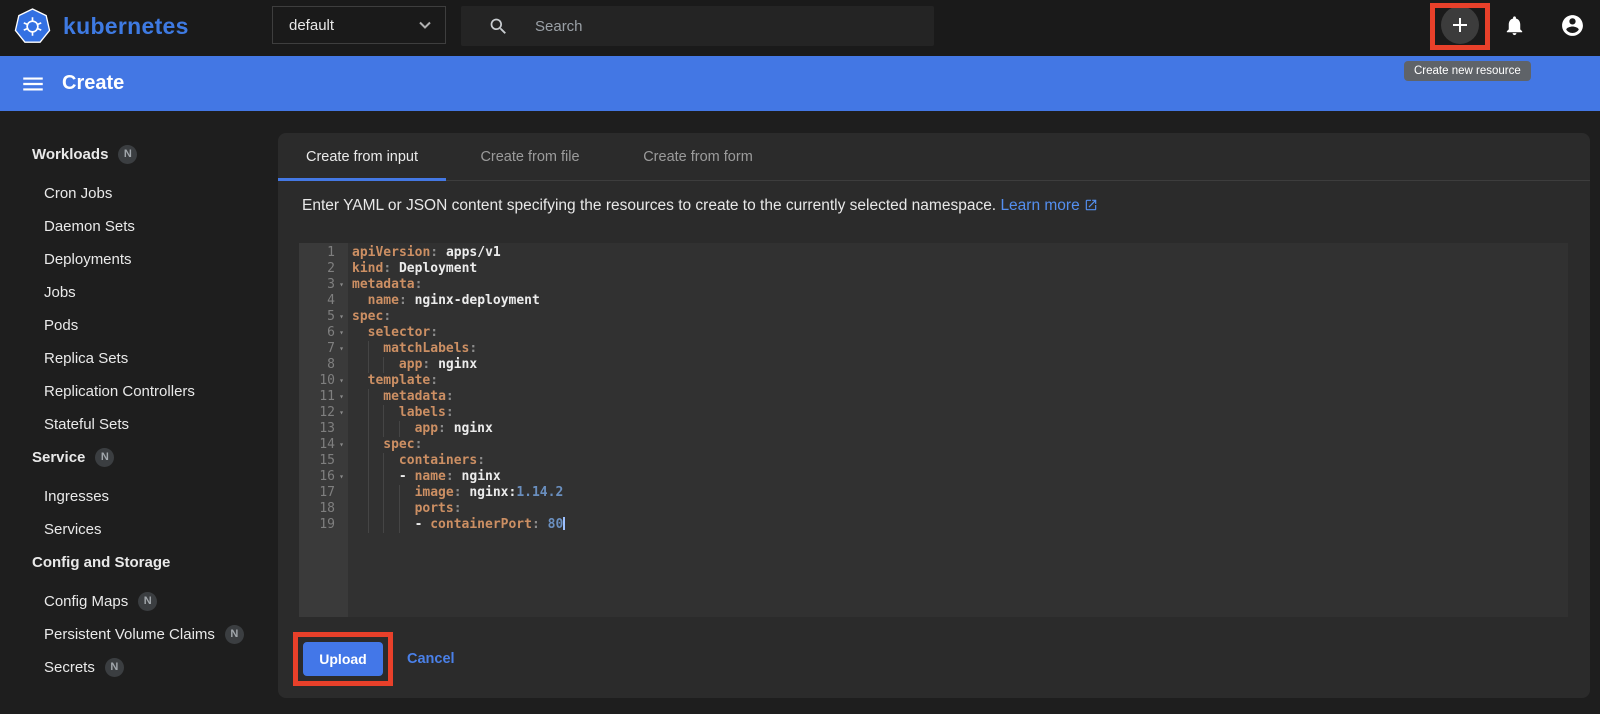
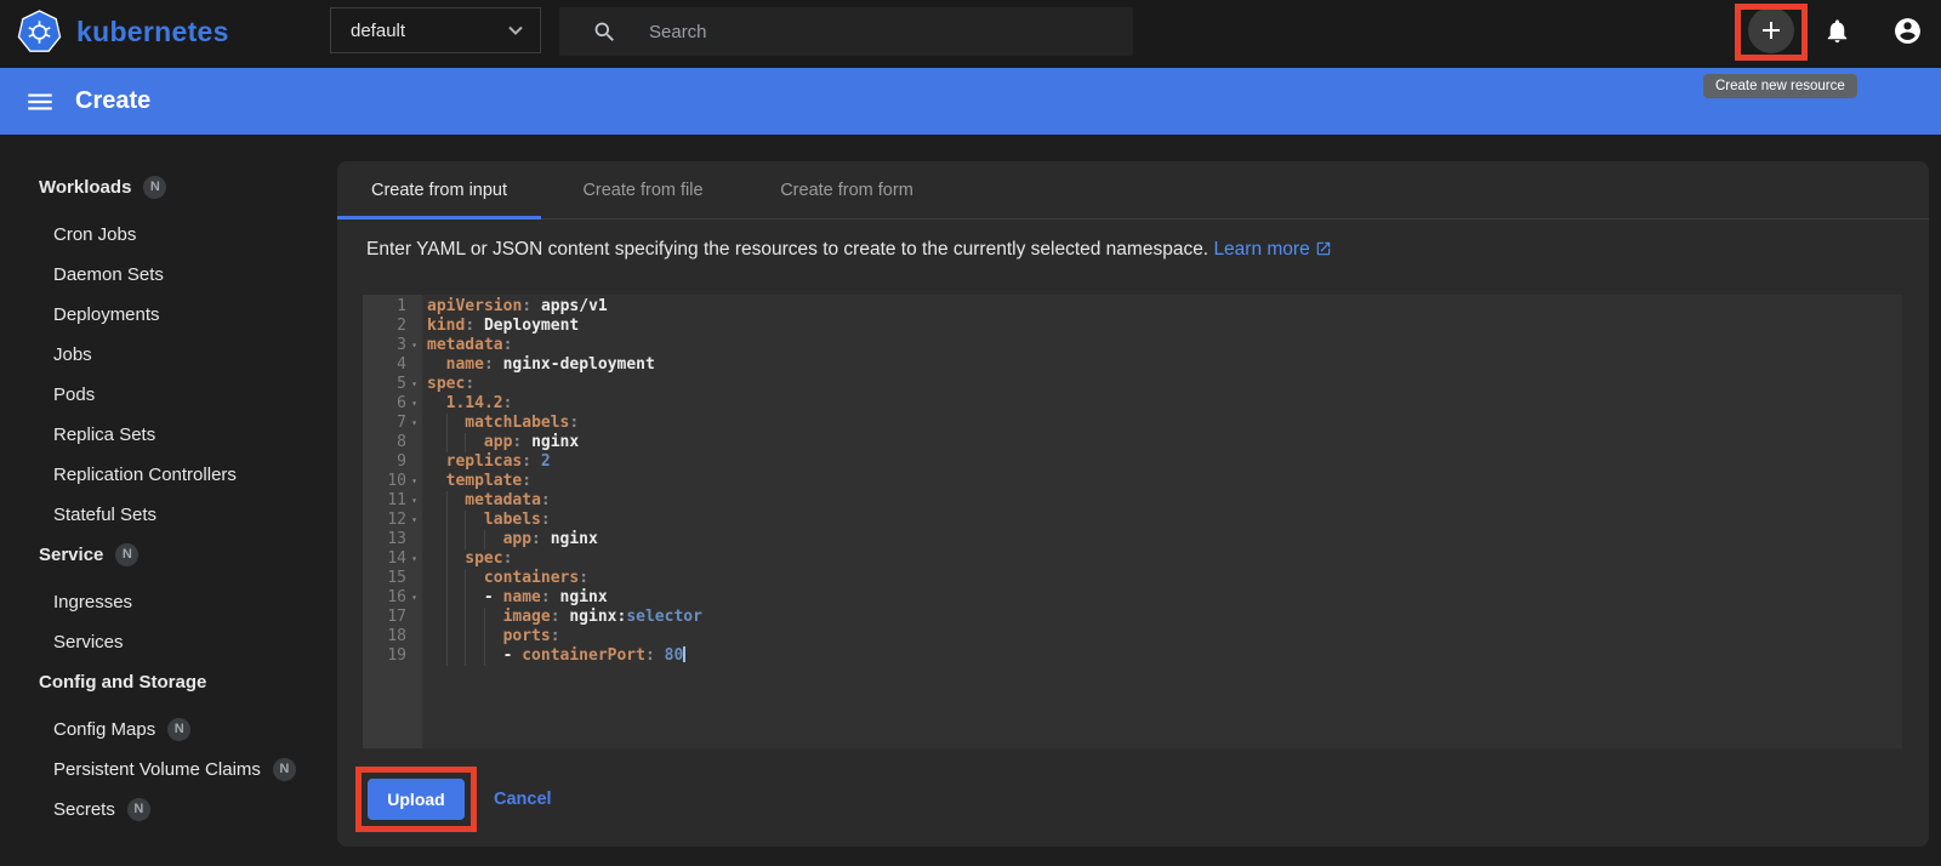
  kubernetes
  default
  Search
  Create new resource
  Create
  Workloads
  N
  Cron Jobs
  Daemon Sets
  Deployments
  Jobs
  Pods
  Replica Sets
  Replication Controllers
  Stateful Sets
  Service
  N
  Ingresses
  Services
  Config and Storage
  Config Maps
  N
  Persistent Volume Claims
  N
  Secrets
  N
  Create from input
  Create from file
  Create from form
  Enter YAML or JSON content specifying the resources to create to the currently selected namespace. Learn more
  1
  apiVersion: apps/v1
  2
  kind: Deployment
  3
  ▾
  metadata:
  4
  name: nginx-deployment
  5
  ▾
  spec:
  6
  ▾
- selector:
+ 1.14.2:
  7
  ▾
  matchLabels:
  8
  app: nginx
+ 9
+ replicas: 2
  10
  ▾
  template:
  11
  ▾
  metadata:
  12
  ▾
  labels:
  13
  app: nginx
  14
  ▾
  spec:
  15
  containers:
  16
  ▾
  - name: nginx
  17
- image: nginx:1.14.2
+ image: nginx:selector
  18
  ports:
  19
  - containerPort: 80
  Upload
  Cancel
